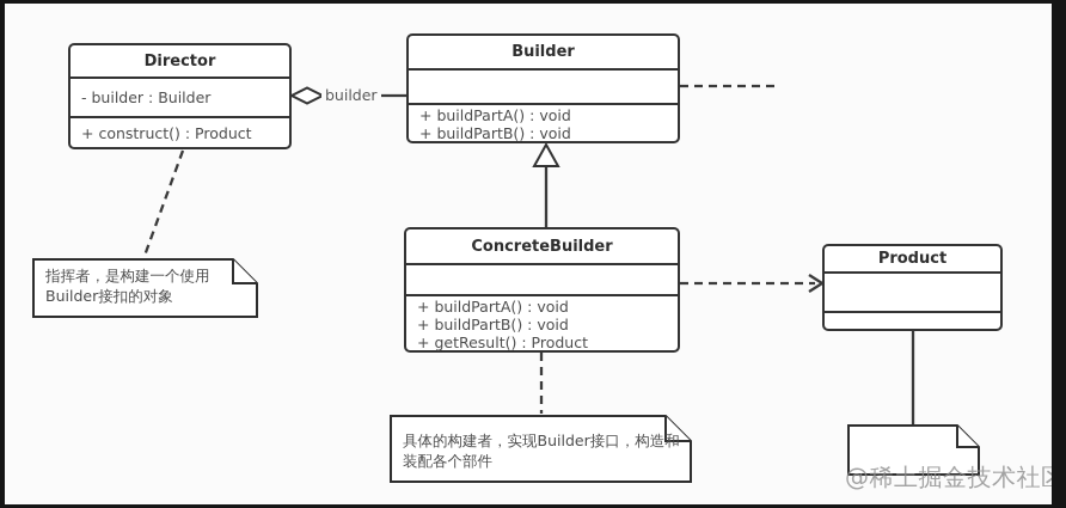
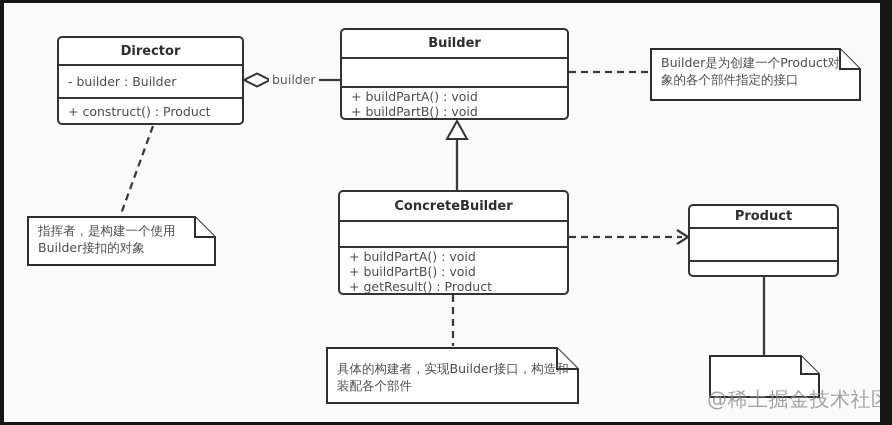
  builder
  Director
  - builder : Builder
  + construct() : Product
  Builder
  + buildPartA() : void
  + buildPartB() : void
  ConcreteBuilder
  + buildPartA() : void
  + buildPartB() : void
  + getResult() : Product
  Product
+ Builder是为创建一个Product对象的各个部件指定的接口
  指挥者，是构建一个使用Builder接扣的对象
  具体的构建者，实现Builder接口，构造和装配各个部件
  @稀土掘金技术社
